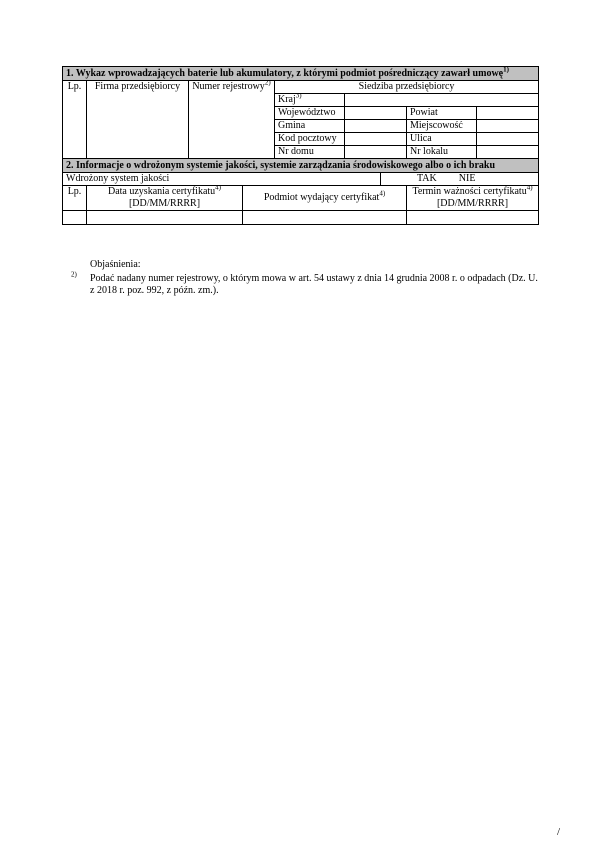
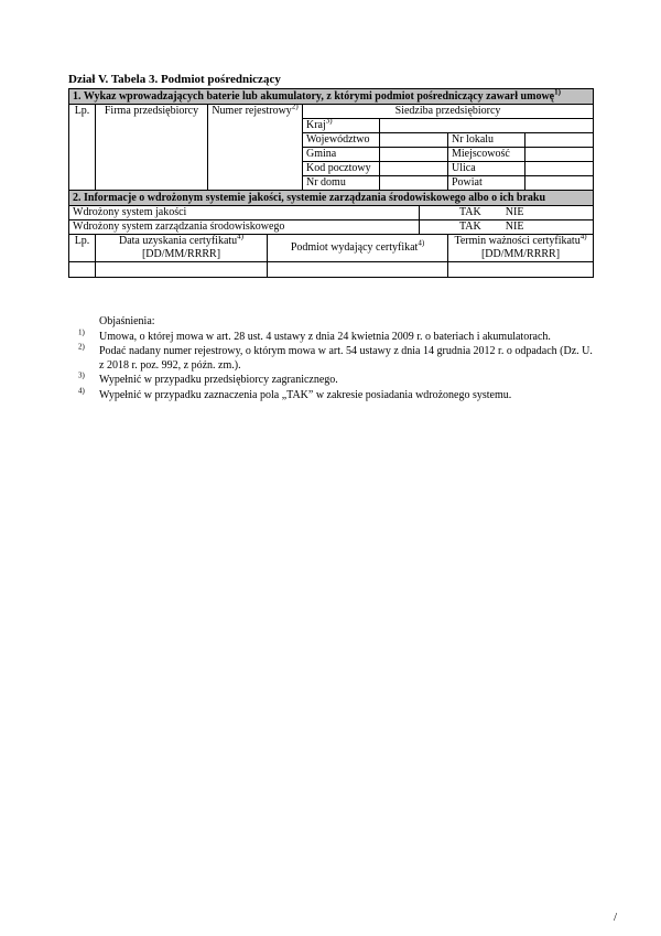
+ Dział V. Tabela 3. Podmiot pośredniczący
  1. Wykaz wprowadzających baterie lub akumulatory, z którymi podmiot pośredniczący zawarł umowę1)
  Lp.	Firma przedsiębiorcy	Numer rejestrowy2)	Siedziba przedsiębiorcy
  Kraj3)
- Województwo		Powiat
+ Województwo		Nr lokalu
  Gmina		Miejscowość
  Kod pocztowy		Ulica
- Nr domu		Nr lokalu
+ Nr domu		Powiat
  2. Informacje o wdrożonym systemie jakości, systemie zarządzania środowiskowego albo o ich braku
  Wdrożony system jakości	TAK NIE
+ Wdrożony system zarządzania środowiskowego	TAK NIE
  Lp.	Data uzyskania certyfikatu4)[DD/MM/RRRR]	Podmiot wydający certyfikat4)	Termin ważności certyfikatu4)[DD/MM/RRRR]
  Objaśnienia:
+ 1)
+ Umowa, o której mowa w art. 28 ust. 4 ustawy z dnia 24 kwietnia 2009 r. o bateriach i akumulatorach.
  2)
- Podać nadany numer rejestrowy, o którym mowa w art. 54 ustawy z dnia 14 grudnia 2008 r. o odpadach (Dz. U. z 2018 r. poz. 992, z późn. zm.).
+ Podać nadany numer rejestrowy, o którym mowa w art. 54 ustawy z dnia 14 grudnia 2012 r. o odpadach (Dz. U. z 2018 r. poz. 992, z późn. zm.).
+ 3)
+ Wypełnić w przypadku przedsiębiorcy zagranicznego.
+ 4)
+ Wypełnić w przypadku zaznaczenia pola „TAK” w zakresie posiadania wdrożonego systemu.
  /
